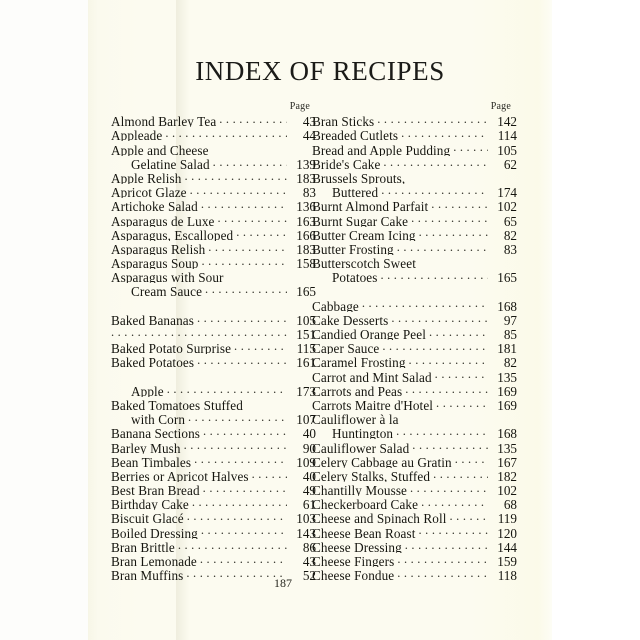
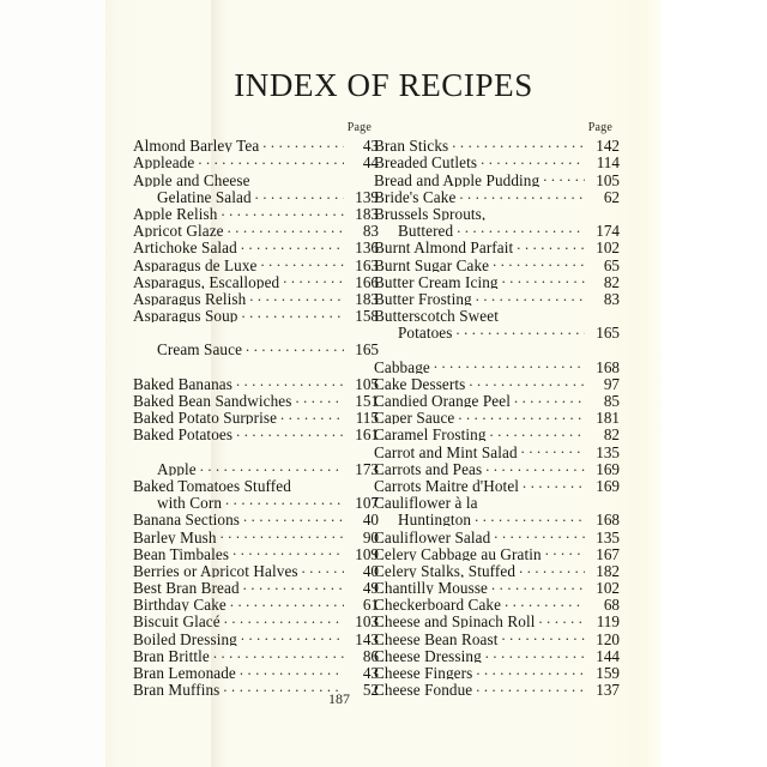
  INDEX OF RECIPES
  Page
  Almond Barley Tea
  43
  Appleade
  44
  Apple and Cheese
  Gelatine Salad
  139
  Apple Relish
  183
  Apricot Glaze
  83
  Artichoke Salad
  136
  Asparagus de Luxe
  163
  Asparagus, Escalloped
  166
  Asparagus Relish
  183
  Asparagus Soup
  158
- Asparagus with Sour
  Cream Sauce
  165
  Baked Bananas
  105
+ Baked Bean Sandwiches
  151
  Baked Potato Surprise
  115
  Baked Potatoes
  161
  Apple
  173
  Baked Tomatoes Stuffed
  with Corn
  107
  Banana Sections
  40
  Barley Mush
  90
  Bean Timbales
  109
  Berries or Apricot Halves
  40
  Best Bran Bread
  49
  Birthday Cake
  61
  Biscuit Glacé
  103
  Boiled Dressing
  143
  Bran Brittle
  86
  Bran Lemonade
  43
  Bran Muffins
  52
  Page
  Bran Sticks
  142
  Breaded Cutlets
  114
  Bread and Apple Pudding
  105
  Bride's Cake
  62
  Brussels Sprouts,
  Buttered
  174
  Burnt Almond Parfait
  102
  Burnt Sugar Cake
  65
  Butter Cream Icing
  82
  Butter Frosting
  83
  Butterscotch Sweet
  Potatoes
  165
  Cabbage
  168
  Cake Desserts
  97
  Candied Orange Peel
  85
  Caper Sauce
  181
  Caramel Frosting
  82
  Carrot and Mint Salad
  135
  Carrots and Peas
  169
  Carrots Maitre d'Hotel
  169
  Cauliflower à la
  Huntington
  168
  Cauliflower Salad
  135
  Celery Cabbage au Gratin
  167
  Celery Stalks, Stuffed
  182
  Chantilly Mousse
  102
  Checkerboard Cake
  68
  Cheese and Spinach Roll
  119
  Cheese Bean Roast
  120
  Cheese Dressing
  144
  Cheese Fingers
  159
  Cheese Fondue
- 118
+ 137
  187
